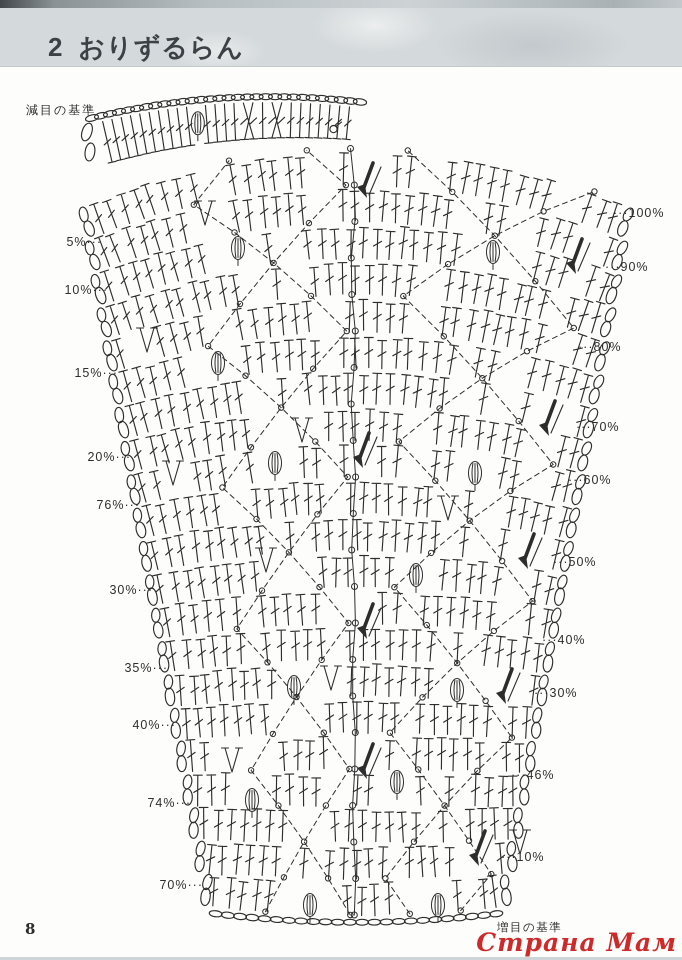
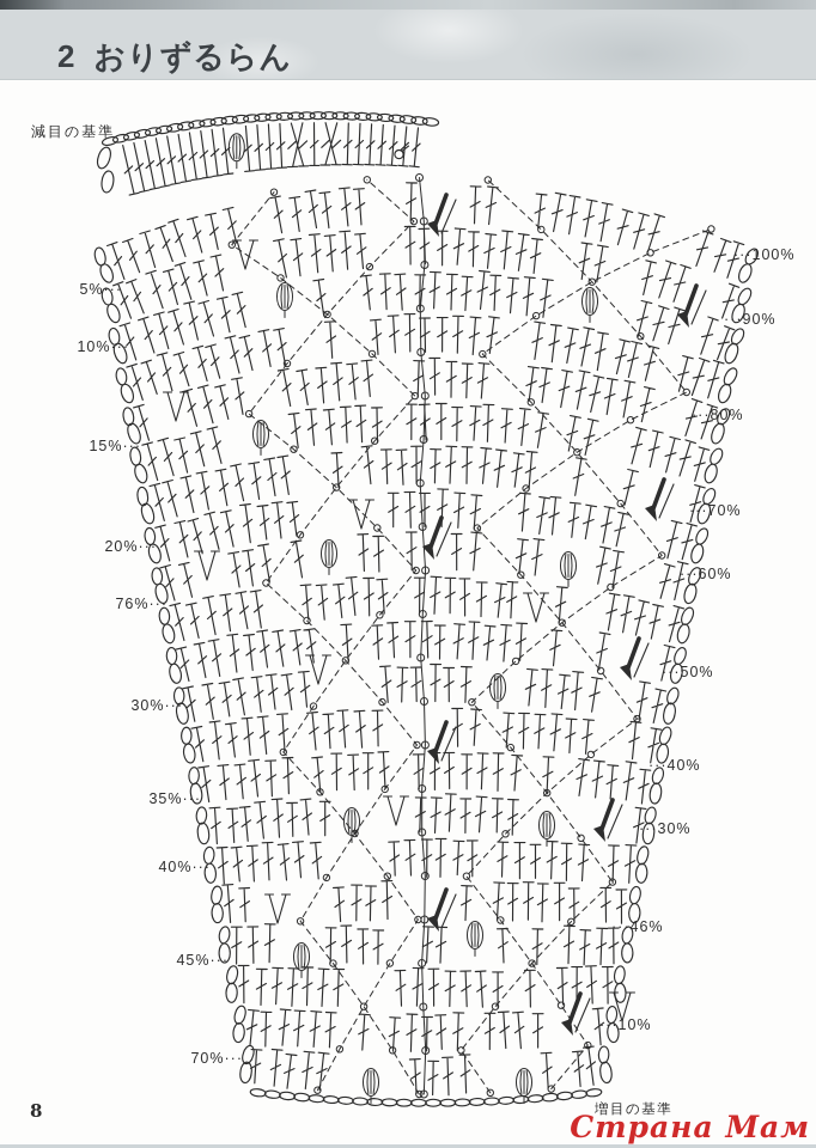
  2 おりずるらん
  減目の基準
  5%···
  10%···
  15%···
  20%···
  76%···
  30%···
  35%···
  40%···
- 74%···
+ 45%···
  70%···
  ···100%
  ···90%
  ···80%
  ···70%
  ···60%
  ···50%
  ···40%
  ···30%
  ···46%
  ···10%
  増目の基準
  8
  Страна Мам
